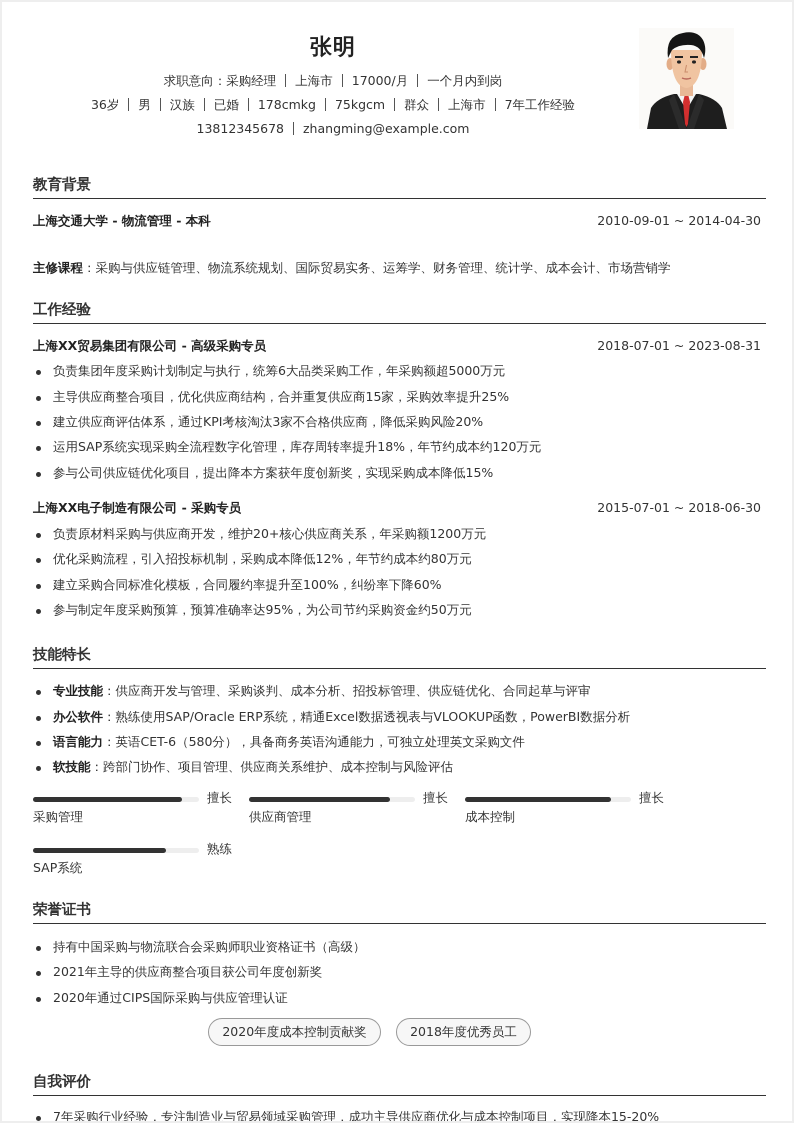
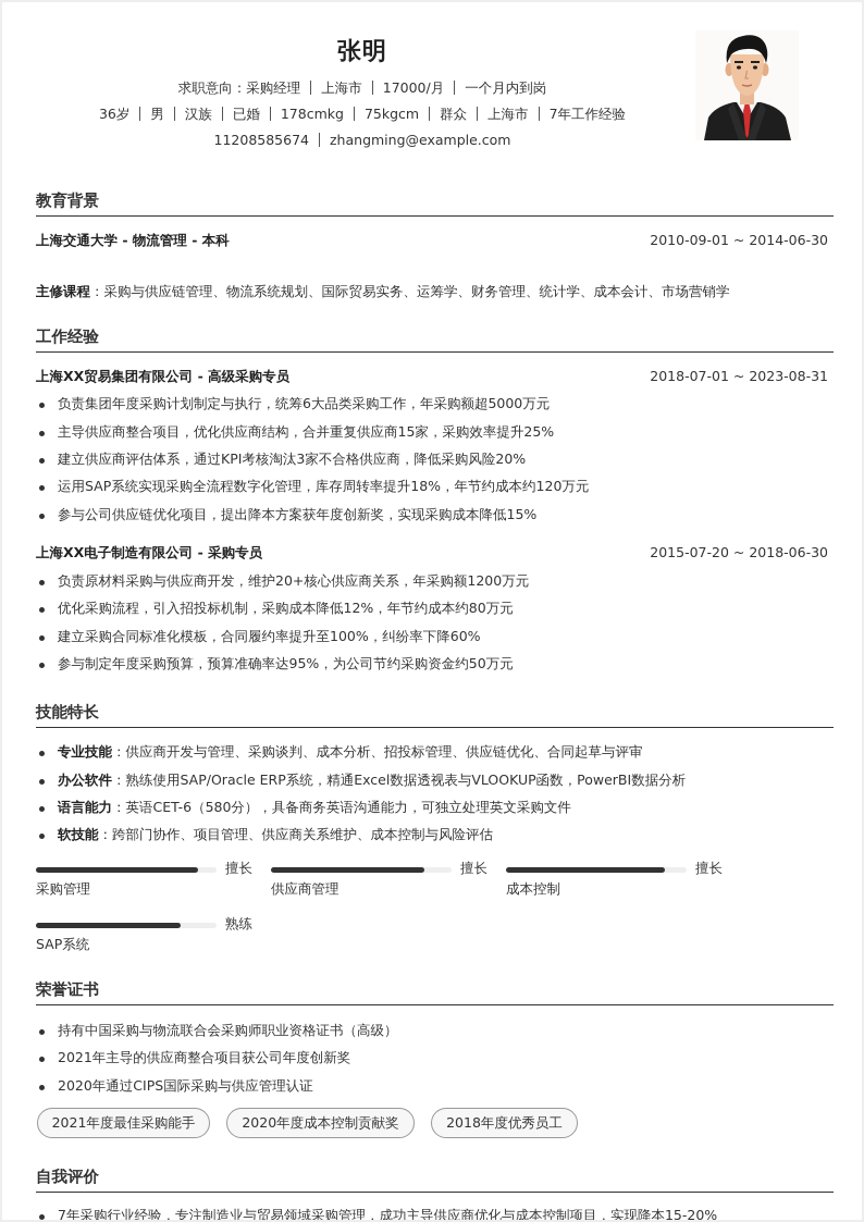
  张明
  求职意向：采购经理 上海市 17000/月 一个月内到岗
  36岁 男 汉族 已婚 178cmkg 75kgcm 群众 上海市 7年工作经验
- 13812345678 zhangming@example.com
+ 11208585674 zhangming@example.com
  教育背景
  上海交通大学 - 物流管理 - 本科
- 2010-09-01 ~ 2014-04-30
+ 2010-09-01 ~ 2014-06-30
  主修课程：采购与供应链管理、物流系统规划、国际贸易实务、运筹学、财务管理、统计学、成本会计、市场营销学
  工作经验
  上海XX贸易集团有限公司 - 高级采购专员
  2018-07-01 ~ 2023-08-31
  负责集团年度采购计划制定与执行，统筹6大品类采购工作，年采购额超5000万元
  主导供应商整合项目，优化供应商结构，合并重复供应商15家，采购效率提升25%
  建立供应商评估体系，通过KPI考核淘汰3家不合格供应商，降低采购风险20%
  运用SAP系统实现采购全流程数字化管理，库存周转率提升18%，年节约成本约120万元
  参与公司供应链优化项目，提出降本方案获年度创新奖，实现采购成本降低15%
  上海XX电子制造有限公司 - 采购专员
- 2015-07-01 ~ 2018-06-30
+ 2015-07-20 ~ 2018-06-30
  负责原材料采购与供应商开发，维护20+核心供应商关系，年采购额1200万元
  优化采购流程，引入招投标机制，采购成本降低12%，年节约成本约80万元
  建立采购合同标准化模板，合同履约率提升至100%，纠纷率下降60%
  参与制定年度采购预算，预算准确率达95%，为公司节约采购资金约50万元
  技能特长
  专业技能：供应商开发与管理、采购谈判、成本分析、招投标管理、供应链优化、合同起草与评审
  办公软件：熟练使用SAP/Oracle ERP系统，精通Excel数据透视表与VLOOKUP函数，PowerBI数据分析
  语言能力：英语CET-6（580分），具备商务英语沟通能力，可独立处理英文采购文件
  软技能：跨部门协作、项目管理、供应商关系维护、成本控制与风险评估
  擅长
  采购管理
  擅长
  供应商管理
  擅长
  成本控制
  熟练
  SAP系统
  荣誉证书
  持有中国采购与物流联合会采购师职业资格证书（高级）
  2021年主导的供应商整合项目获公司年度创新奖
  2020年通过CIPS国际采购与供应管理认证
+ 2021年度最佳采购能手
  2020年度成本控制贡献奖
  2018年度优秀员工
  自我评价
  7年采购行业经验，专注制造业与贸易领域采购管理，成功主导供应商优化与成本控制项目，实现降本15-20%
